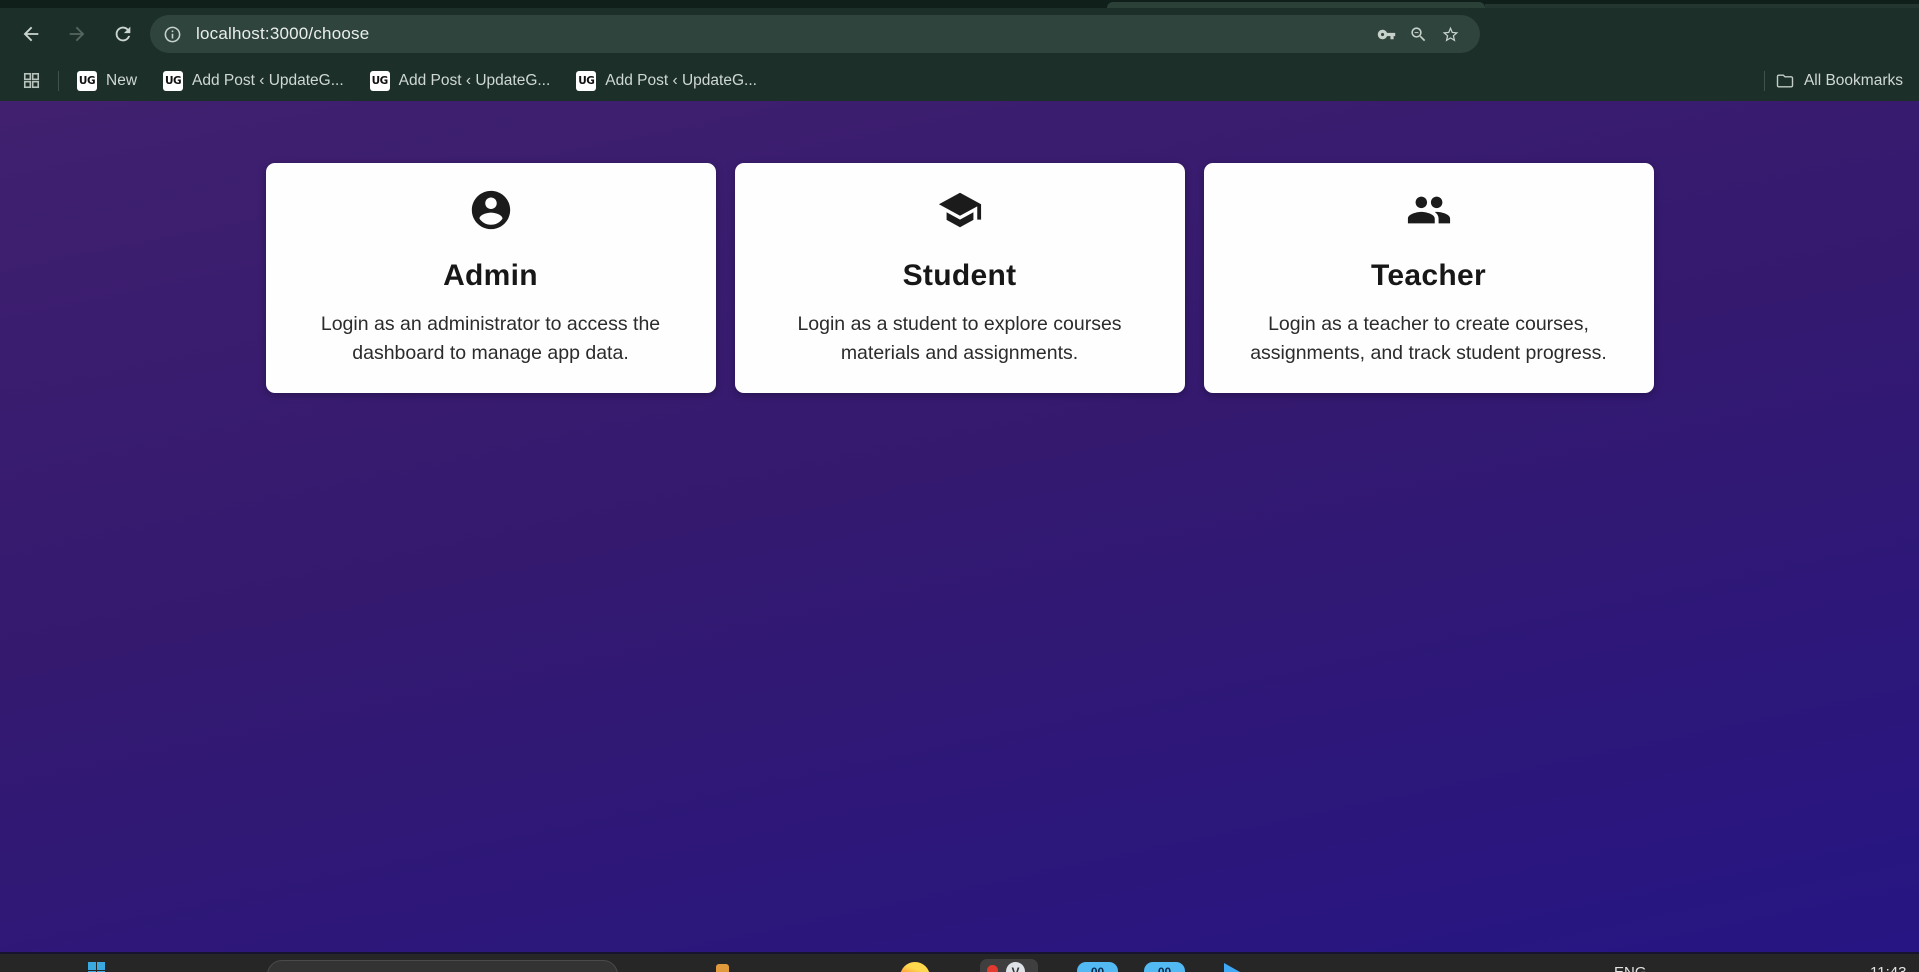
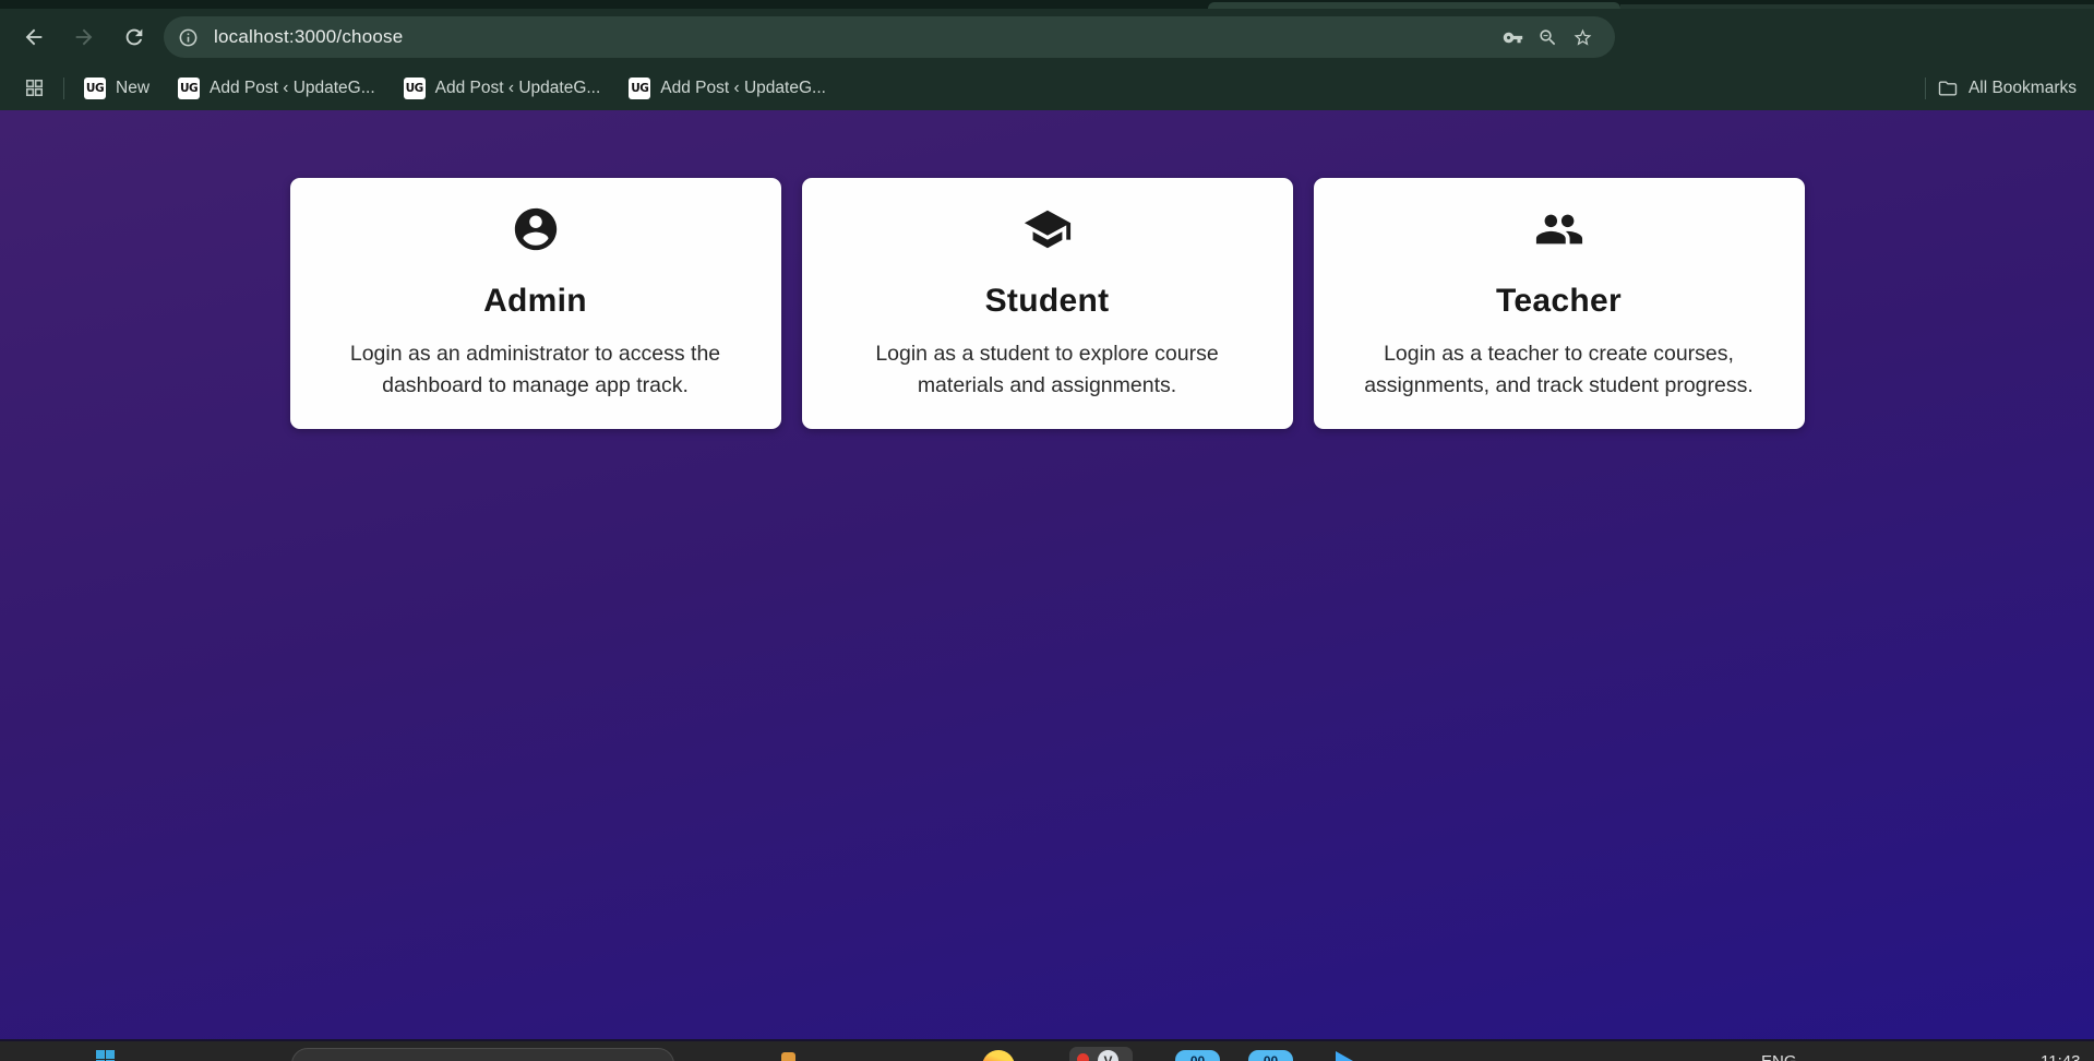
  localhost:3000/choose
  UG
  New
  UG
  Add Post ‹ UpdateG...
  UG
  Add Post ‹ UpdateG...
  UG
  Add Post ‹ UpdateG...
  All Bookmarks
  Admin
- Login as an administrator to access the dashboard to manage app data.
+ Login as an administrator to access the dashboard to manage app track.
  Student
- Login as a student to explore courses materials and assignments.
+ Login as a student to explore course materials and assignments.
  Teacher
  Login as a teacher to create courses, assignments, and track student progress.
